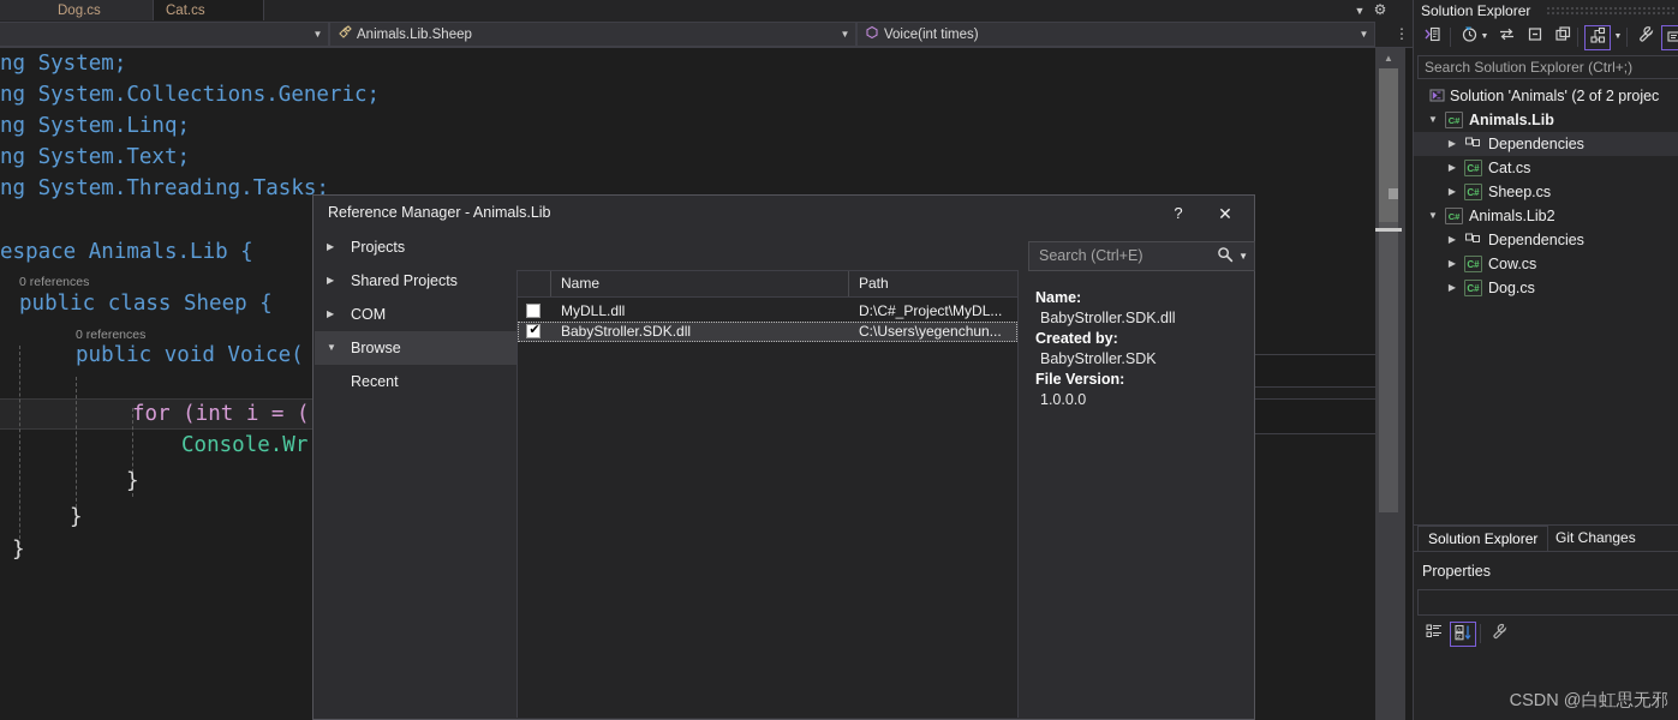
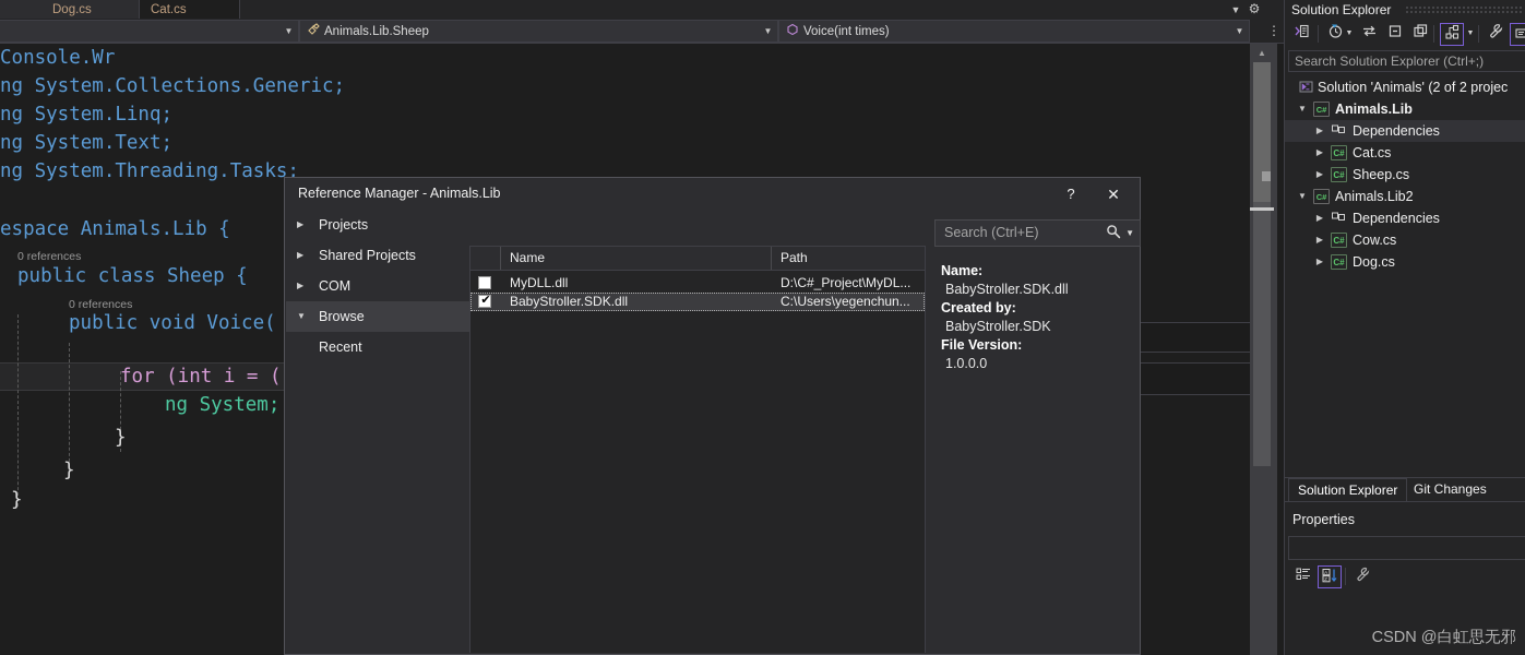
  Dog.cs
  Cat.cs
  ▼
  ⚙
  ▼
  Animals.Lib.Sheep
  ▼
  Voice(int times)
  ▼
  ⋮
- ng System;
+ Console.Wr
  ng System.Collections.Generic;
  ng System.Linq;
  ng System.Text;
  ng System.Threading.Tasks;
  espace Animals.Lib {
  0 references
  public class Sheep {
  0 references
  public void Voice(
  for (int i = (
- Console.Wr
+ ng System;
  }
  }
  }
  ▲
  Reference Manager - Animals.Lib
  ?
  ✕
  ▶
  Projects
  ▶
  Shared Projects
  ▶
  COM
  ▼
  Browse
  Recent
  Name
  Path
  MyDLL.dll
  D:\C#_Project\MyDL...
  BabyStroller.SDK.dll
  C:\Users\yegenchun...
  Search (Ctrl+E)
  ▼
  Name:
  BabyStroller.SDK.dll
  Created by:
  BabyStroller.SDK
  File Version:
  1.0.0.0
  Solution Explorer
  Search Solution Explorer (Ctrl+;)
  Solution 'Animals' (2 of 2 projec
  ▼
  C#
  Animals.Lib
  ▶
  Dependencies
  ▶
  C#
  Cat.cs
  ▶
  C#
  Sheep.cs
  ▼
  C#
  Animals.Lib2
  ▶
  Dependencies
  ▶
  C#
  Cow.cs
  ▶
  C#
  Dog.cs
  Solution Explorer
  Git Changes
  Properties
  CSDN @白虹思无邪
